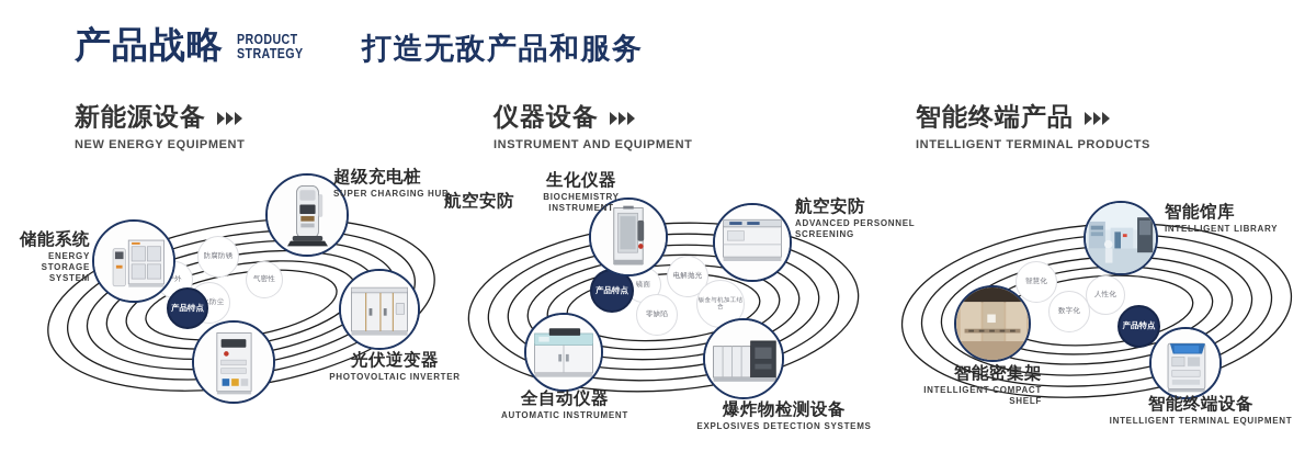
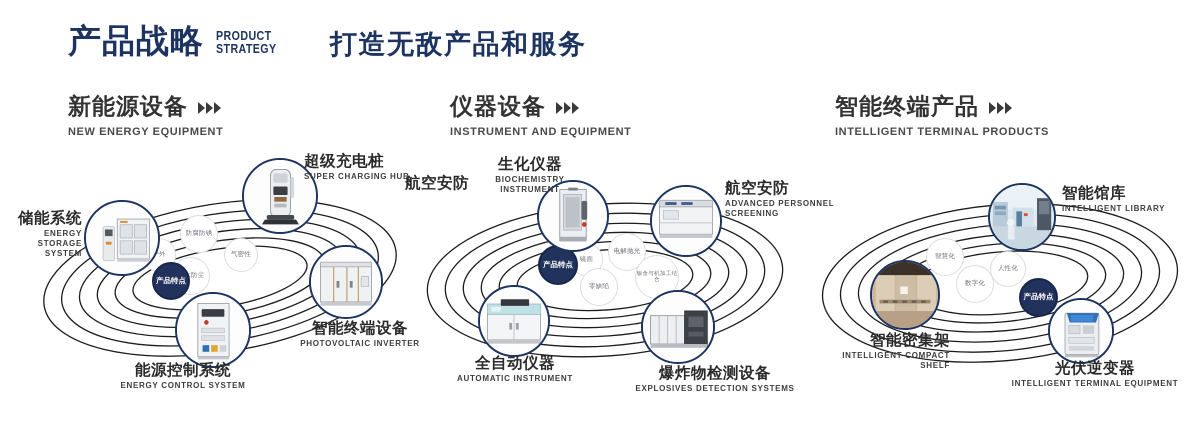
  产品战略
  PRODUCT
  STRATEGY
  打造无敌产品和服务
  新能源设备
  NEW ENERGY EQUIPMENT
  仪器设备
  INSTRUMENT AND EQUIPMENT
  智能终端产品
  INTELLIGENT TERMINAL PRODUCTS
  防腐防锈
  气密性
  产品特点
  储能系统
  ENERGY STORAGE SYSTEM
  超级充电桩
  SUPER CHARGING HUB
- 光伏逆变器
+ 智能终端设备
  PHOTOVOLTAIC INVERTER
+ 能源控制系统
+ ENERGY CONTROL SYSTEM
  镜面
  电解抛光
  零缺陷
  产品特点
  生化仪器
  BIOCHEMISTRY INSTRUMENT
  航空安防
  航空安防
  ADVANCED PERSONNEL SCREENING
  爆炸物检测设备
  EXPLOSIVES DETECTION SYSTEMS
  全自动仪器
  AUTOMATIC INSTRUMENT
  智慧化
  数字化
  人性化
  产品特点
  智能馆库
  INTELLIGENT LIBRARY
- 智能终端设备
+ 光伏逆变器
  INTELLIGENT TERMINAL EQUIPMENT
  智能密集架
  INTELLIGENT COMPACT SHELF
